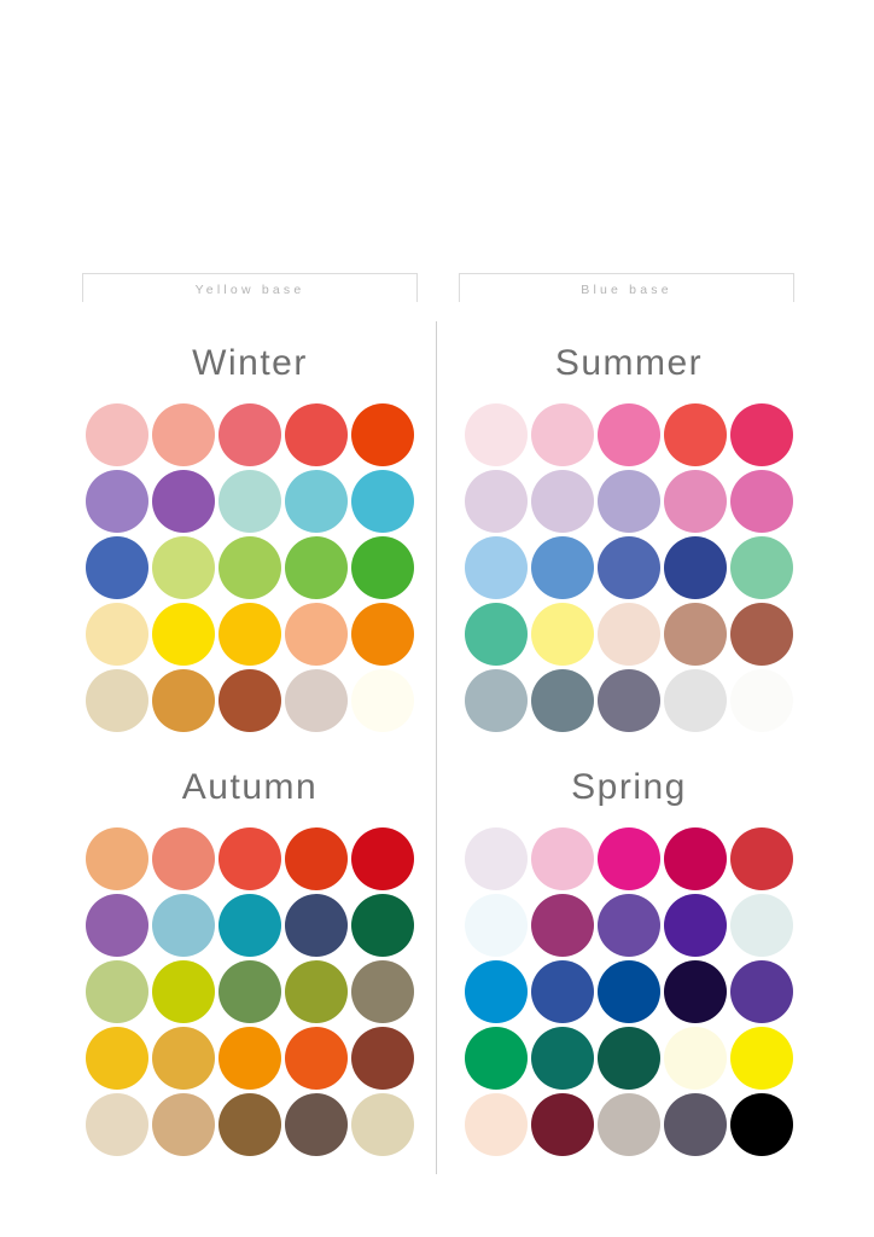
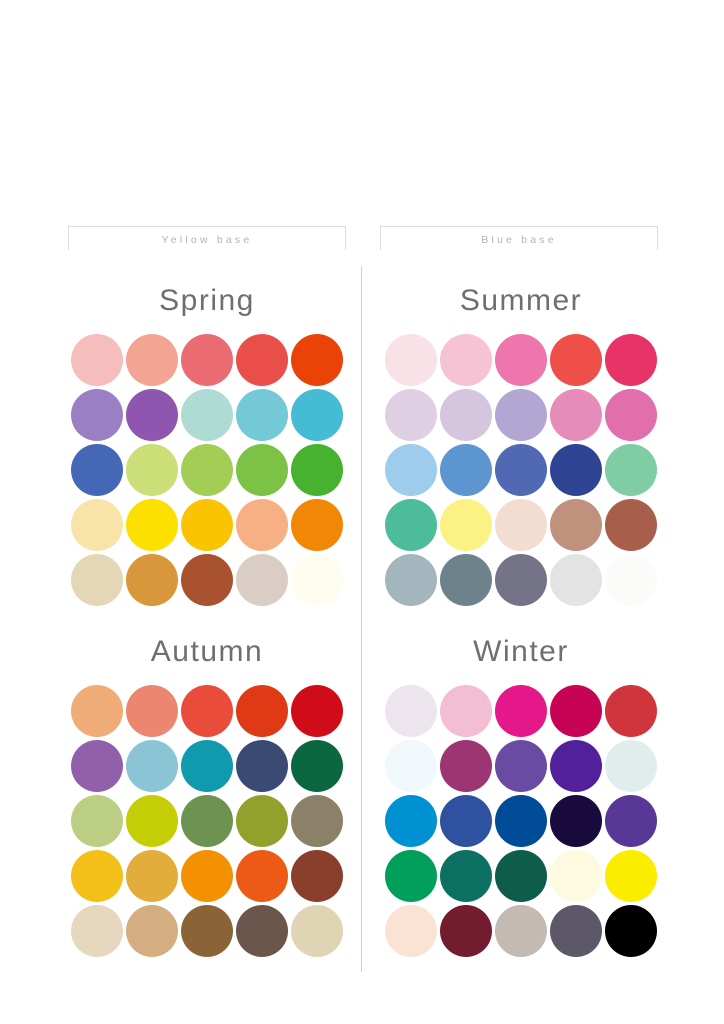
  Yellow base
  Blue base
- Winter
+ Spring
  Summer
  Autumn
- Spring
+ Winter
